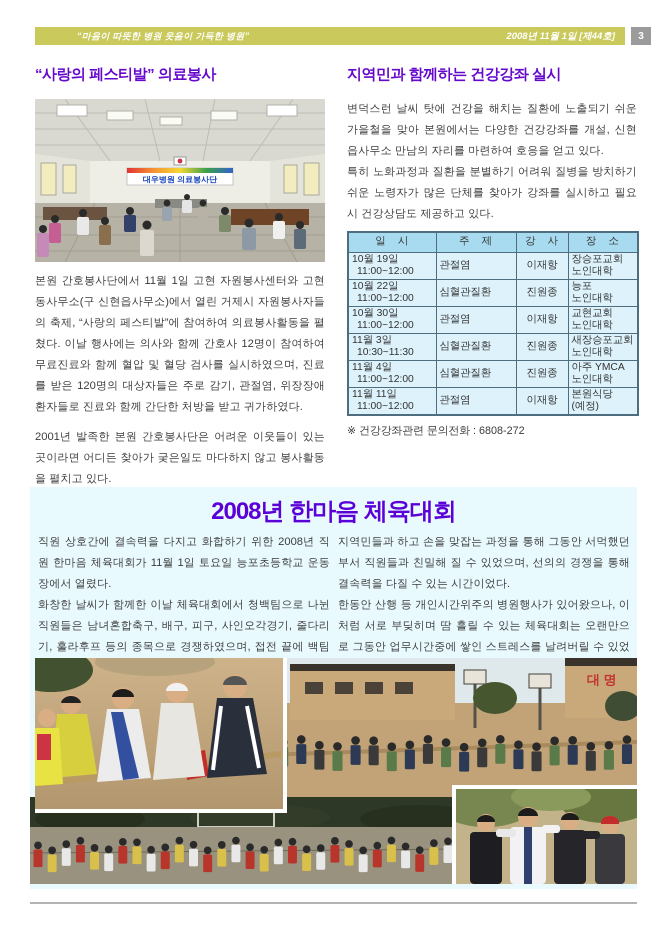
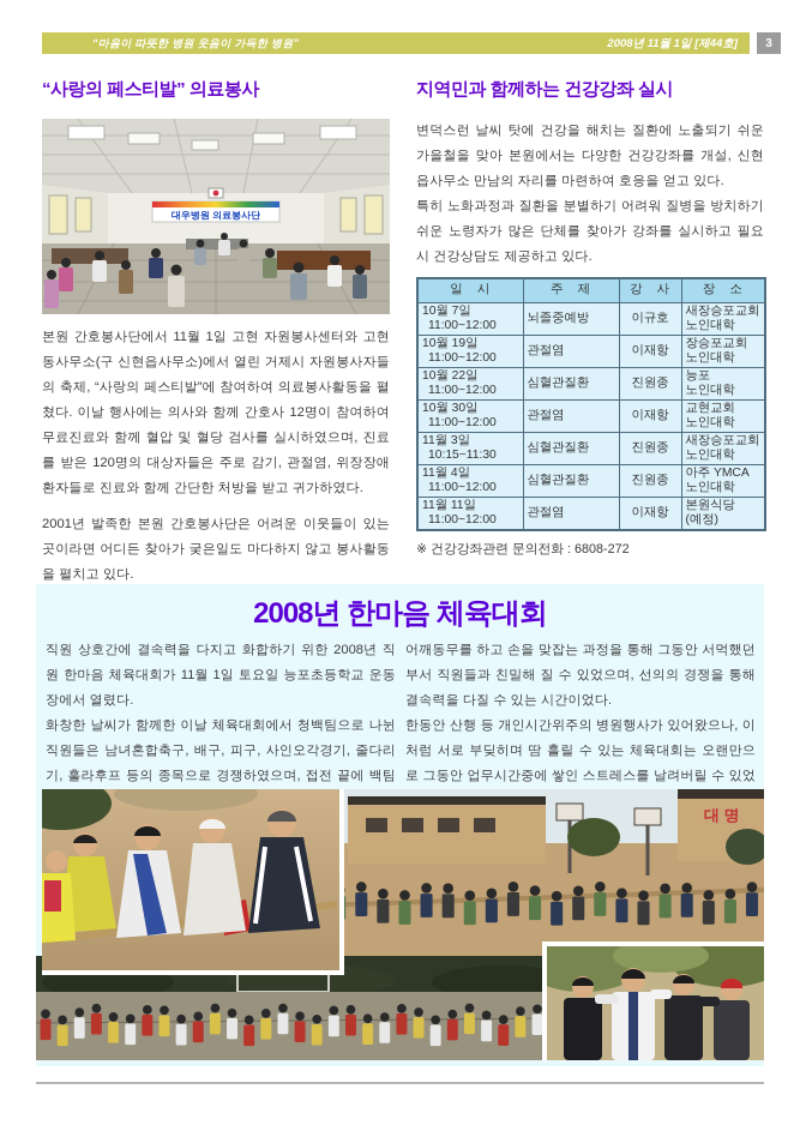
  “마음이 따뜻한 병원 웃음이 가득한 병원”
  2008년 11월 1일 [제44호]
  3
  “사랑의 페스티발” 의료봉사
  대우병원 의료봉사단
  본원 간호봉사단에서 11월 1일 고현 자원봉사센터와 고현동사무소(구 신현읍사무소)에서 열린 거제시 자원봉사자들의 축제, “사랑의 페스티발”에 참여하여 의료봉사활동을 펼쳤다. 이날 행사에는 의사와 함께 간호사 12명이 참여하여 무료진료와 함께 혈압 및 혈당 검사를 실시하였으며, 진료를 받은 120명의 대상자들은 주로 감기, 관절염, 위장장애 환자들로 진료와 함께 간단한 처방을 받고 귀가하였다.
  2001년 발족한 본원 간호봉사단은 어려운 이웃들이 있는 곳이라면 어디든 찾아가 궂은일도 마다하지 않고 봉사활동을 펼치고 있다.
  지역민과 함께하는 건강강좌 실시
  변덕스런 날씨 탓에 건강을 해치는 질환에 노출되기 쉬운 가을철을 맞아 본원에서는 다양한 건강강좌를 개설, 신현읍사무소 만남의 자리를 마련하여 호응을 얻고 있다.
  특히 노화과정과 질환을 분별하기 어려워 질병을 방치하기 쉬운 노령자가 많은 단체를 찾아가 강좌를 실시하고 필요시 건강상담도 제공하고 있다.
  일 시	주 제	강 사	장 소
+ 10월 7일11:00~12:00	뇌졸중예방	이규호	새장승포교회노인대학
  10월 19일11:00~12:00	관절염	이재항	장승포교회노인대학
  10월 22일11:00~12:00	심혈관질환	진원종	능포노인대학
  10월 30일11:00~12:00	관절염	이재항	교현교회노인대학
- 11월 3일10:30~11:30	심혈관질환	진원종	새장승포교회노인대학
+ 11월 3일10:15~11:30	심혈관질환	진원종	새장승포교회노인대학
  11월 4일11:00~12:00	심혈관질환	진원종	아주 YMCA노인대학
  11월 11일11:00~12:00	관절염	이재항	본원식당(예정)
  ※ 건강강좌관련 문의전화 : 6808-272
  2008년 한마음 체육대회
  직원 상호간에 결속력을 다지고 화합하기 위한 2008년 직원 한마음 체육대회가 11월 1일 토요일 능포초등학교 운동장에서 열렸다.
  화창한 날씨가 함께한 이날 체육대회에서 청백팀으로 나뉜 직원들은 남녀혼합축구, 배구, 피구, 사인오각경기, 줄다리기, 훌라후프 등의 종목으로 경쟁하였으며, 접전 끝에 백팀
- 지역민들과 하고 손을 맞잡는 과정을 통해 그동안 서먹했던 부서 직원들과 친밀해 질 수 있었으며, 선의의 경쟁을 통해 결속력을 다질 수 있는 시간이었다.
+ 어깨동무를 하고 손을 맞잡는 과정을 통해 그동안 서먹했던 부서 직원들과 친밀해 질 수 있었으며, 선의의 경쟁을 통해 결속력을 다질 수 있는 시간이었다.
  한동안 산행 등 개인시간위주의 병원행사가 있어왔으나, 이처럼 서로 부딪히며 땀 흘릴 수 있는 체육대회는 오랜만으로 그동안 업무시간중에 쌓인 스트레스를 날려버릴 수 있었
  대 명
